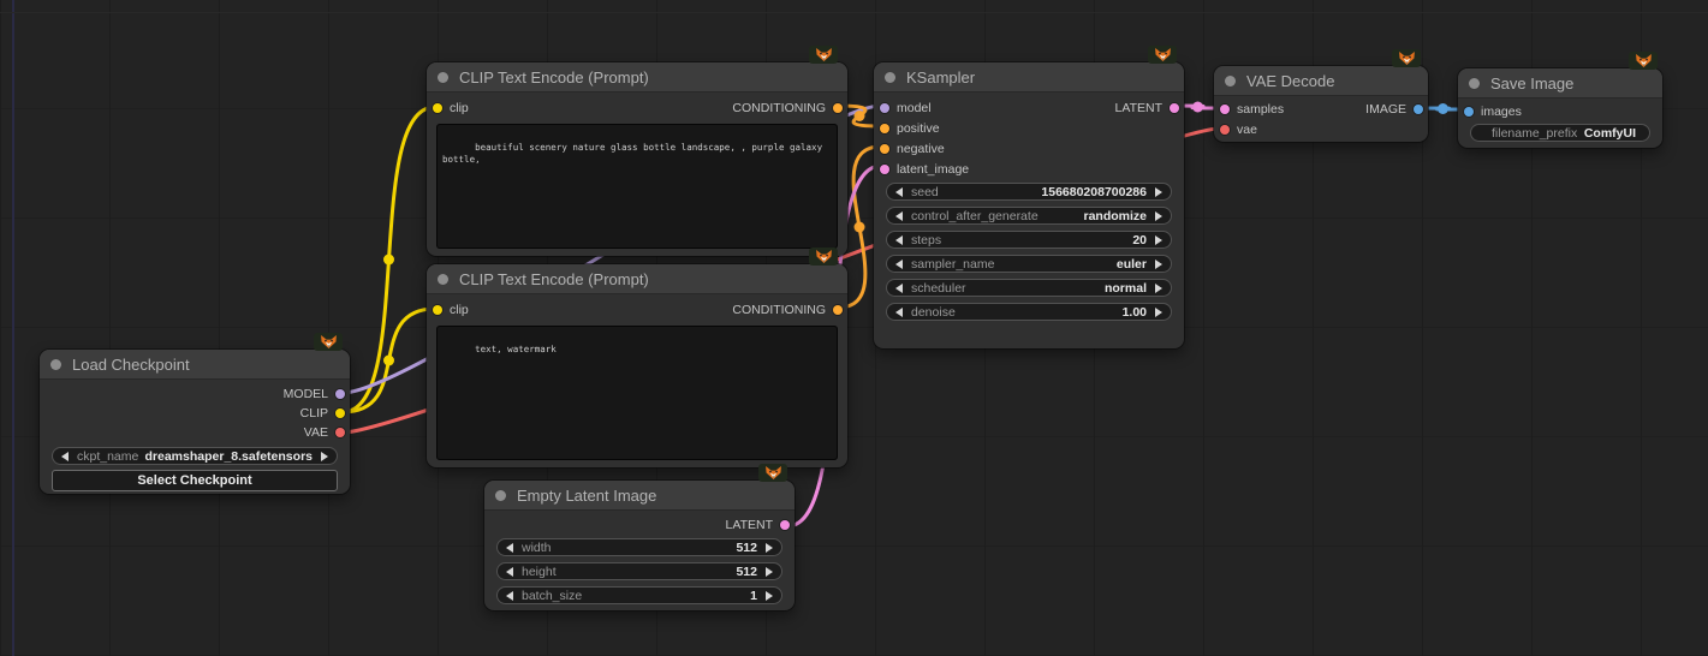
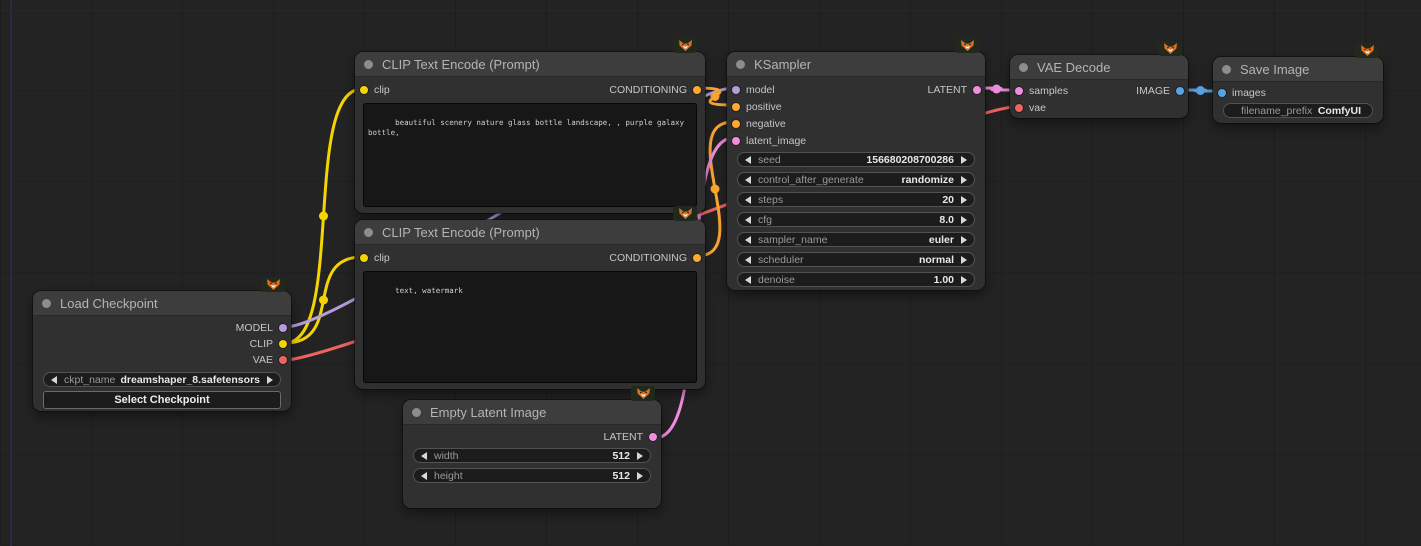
  Load Checkpoint
  MODEL
  CLIP
  VAE
  ckpt_name
  dreamshaper_8.safetensors
  Select Checkpoint
  CLIP Text Encode (Prompt)
  clip
  CONDITIONING
  beautiful scenery nature glass bottle landscape, , purple galaxy bottle,
  CLIP Text Encode (Prompt)
  clip
  CONDITIONING
  text, watermark
  KSampler
  model
  LATENT
  positive
  negative
  latent_image
  seed
  156680208700286
  control_after_generate
  randomize
  steps
  20
+ cfg
+ 8.0
  sampler_name
  euler
  scheduler
  normal
  denoise
  1.00
  Empty Latent Image
  LATENT
  width
  512
  height
  512
- batch_size
- 1
  VAE Decode
  samples
  IMAGE
  vae
  Save Image
  images
  filename_prefix
  ComfyUI
